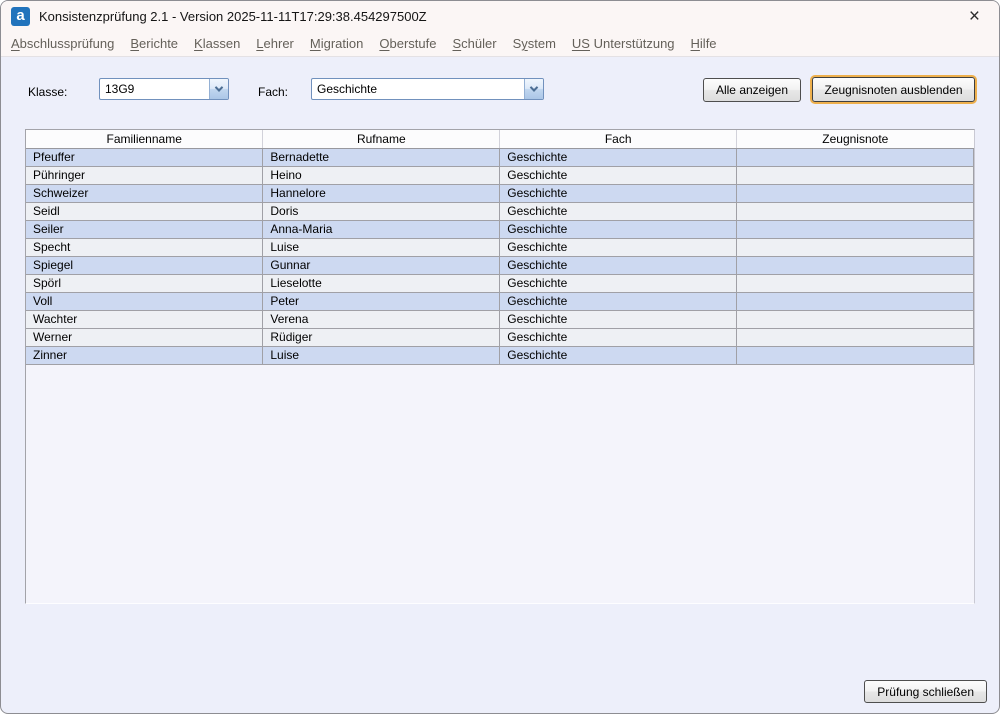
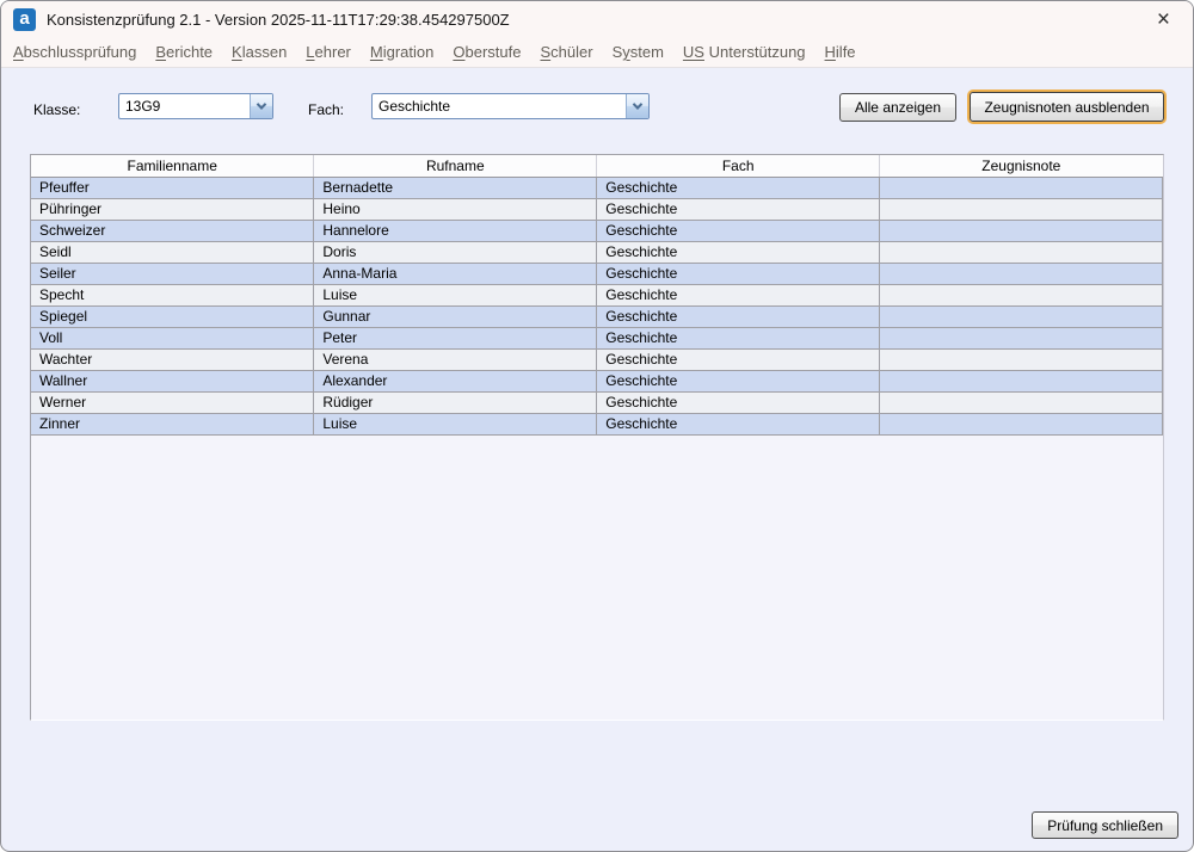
  a
  Konsistenzprüfung 2.1 - Version 2025-11-11T17:29:38.454297500Z
  ×
  Abschlussprüfung
  Berichte
  Klassen
  Lehrer
  Migration
  Oberstufe
  Schüler
  System
  US Unterstützung
  Hilfe
  Klasse:
  13G9
  Fach:
  Geschichte
  Alle anzeigen
  Zeugnisnoten ausblenden
  Familienname	Rufname	Fach	Zeugnisnote
  Pfeuffer	Bernadette	Geschichte
  Pühringer	Heino	Geschichte
  Schweizer	Hannelore	Geschichte
  Seidl	Doris	Geschichte
  Seiler	Anna-Maria	Geschichte
  Specht	Luise	Geschichte
  Spiegel	Gunnar	Geschichte
- Spörl	Lieselotte	Geschichte
  Voll	Peter	Geschichte
  Wachter	Verena	Geschichte
+ Wallner	Alexander	Geschichte
  Werner	Rüdiger	Geschichte
  Zinner	Luise	Geschichte
  Prüfung schließen
